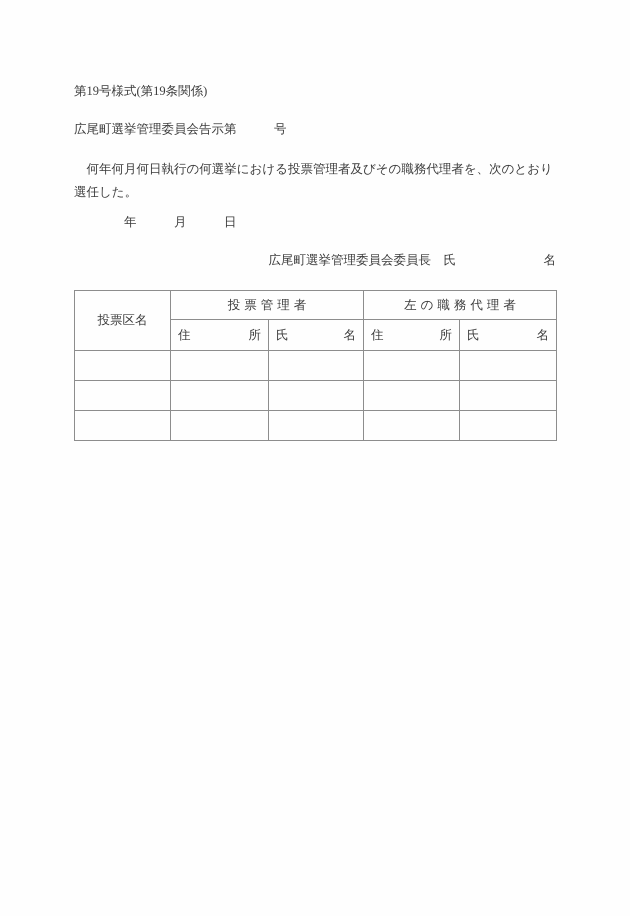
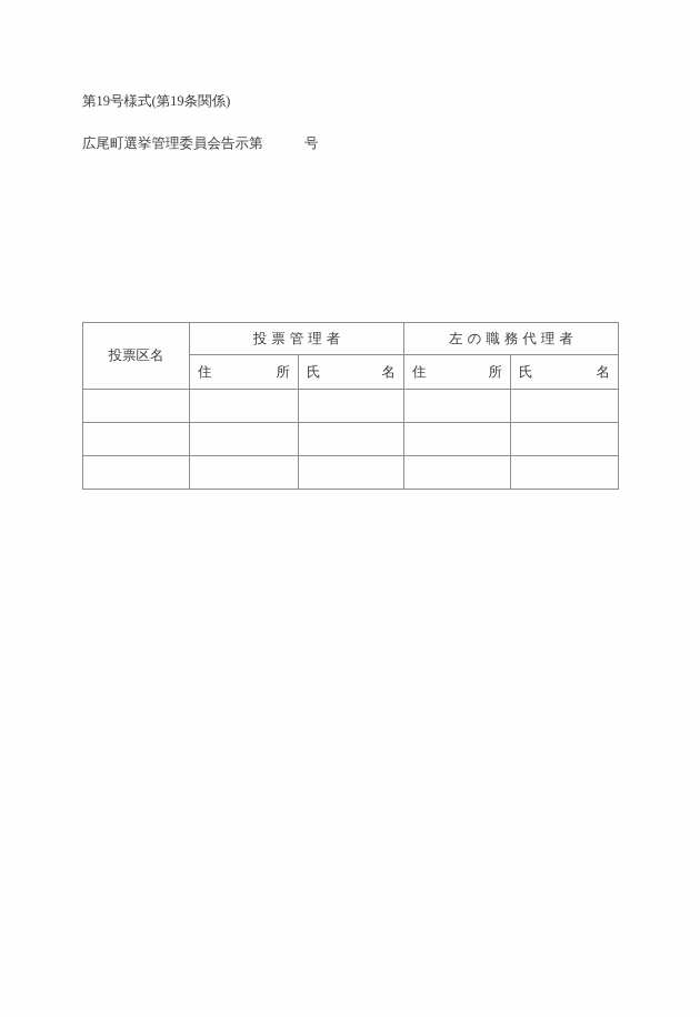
  第19号様式(第19条関係)
  広尾町選挙管理委員会告示第 号
- 何年何月何日執行の何選挙における投票管理者及びその職務代理者を、次のとおり選任した。
- 年 月 日
- 広尾町選挙管理委員会委員長 氏 名
  投票区名	投票管理者	左の職務代理者
  住 所	氏 名	住 所	氏 名
